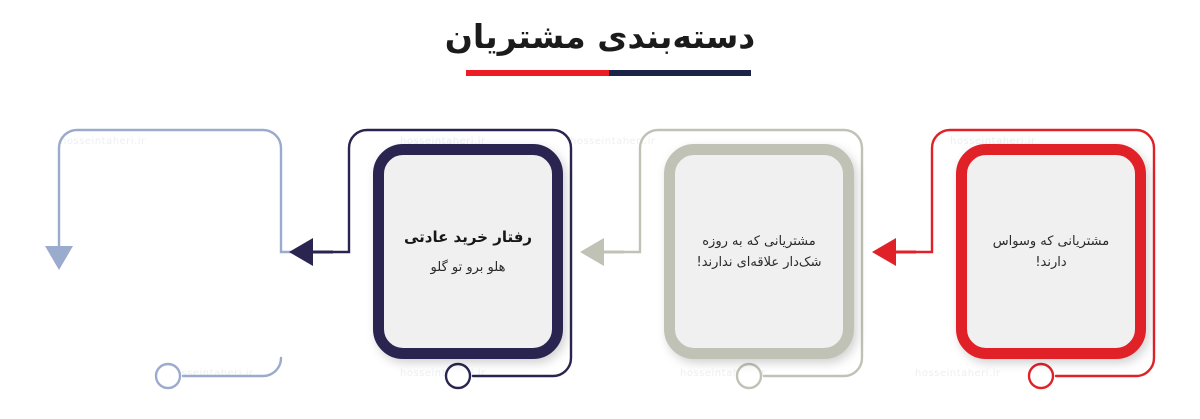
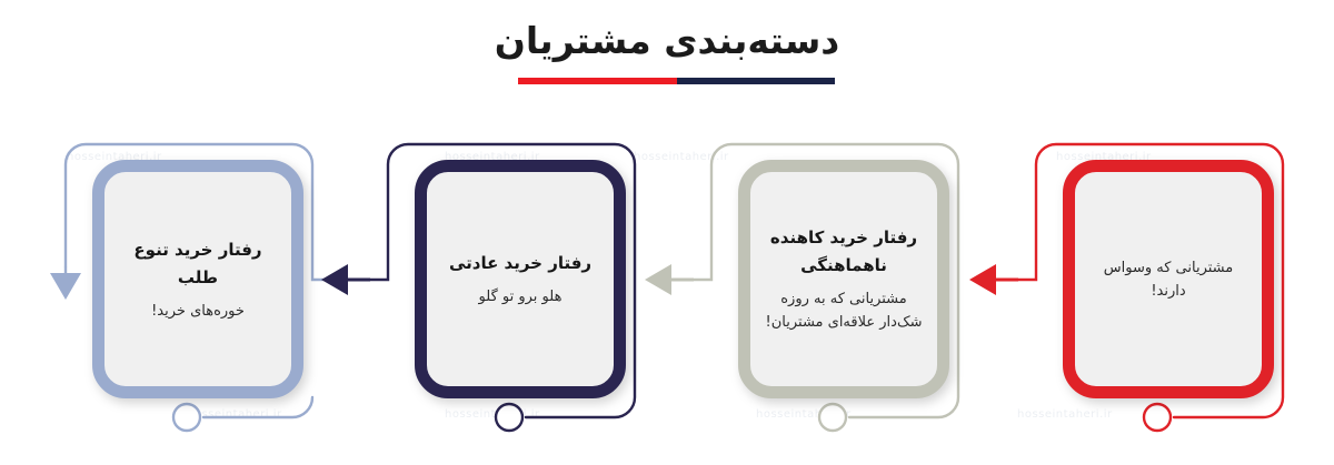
  دسته‌بندی مشتریان
  hosseintaheri.ir
  hosseintaheri.ir
  hosseinti.ir
  sseintaheri.ir
  hosseintaher.ir
  hosseintaheri.ir
  مشتریانی که وسواس دارند!
+ رفتار خرید کاهنده ناهماهنگی
- مشتریانی که به روزه شک‌دار علاقه‌ای ندارند!
+ مشتریانی که به روزه شکدار علاقه‌ای مشتریان!
  رفتار خرید عادتی
  هلو برو تو گلو
+ رفتار خرید تنوع طلب
+ خوره‌های خرید!
